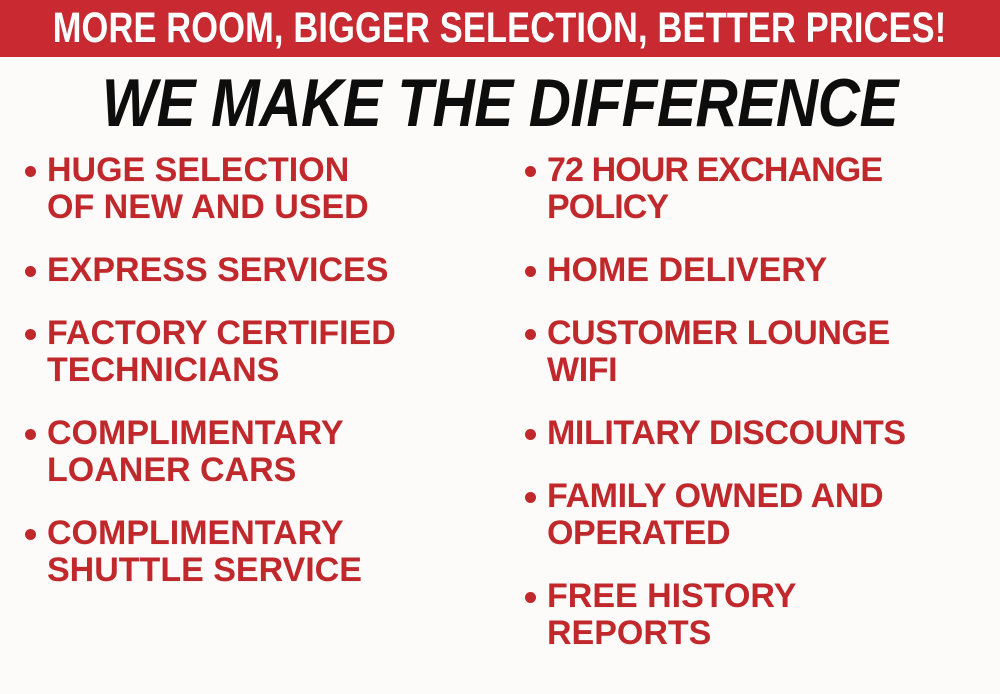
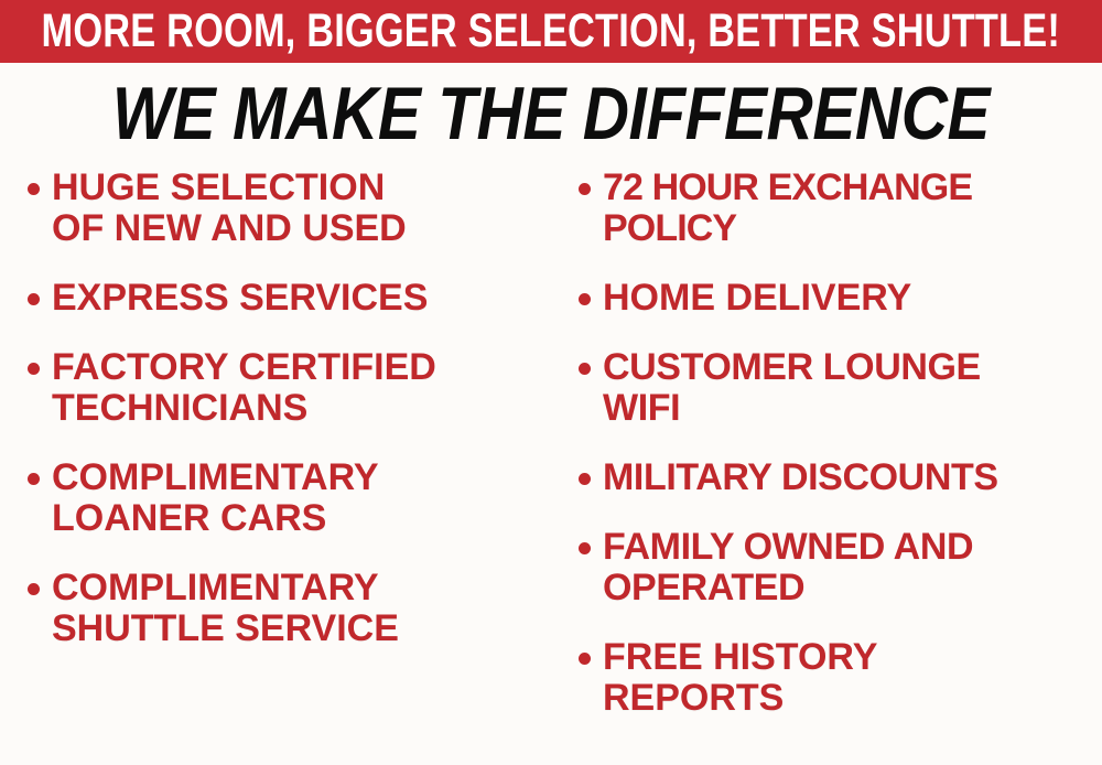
- MORE ROOM, BIGGER SELECTION, BETTER PRICES!
+ MORE ROOM, BIGGER SELECTION, BETTER SHUTTLE!
  WE MAKE THE DIFFERENCE
  HUGE SELECTION
  OF NEW AND USED
  EXPRESS SERVICES
  FACTORY CERTIFIED
  TECHNICIANS
  COMPLIMENTARY
  LOANER CARS
  COMPLIMENTARY
  SHUTTLE SERVICE
  72 HOUR EXCHANGE
  POLICY
  HOME DELIVERY
  CUSTOMER LOUNGE
  WIFI
  MILITARY DISCOUNTS
  FAMILY OWNED AND
  OPERATED
  FREE HISTORY
  REPORTS
